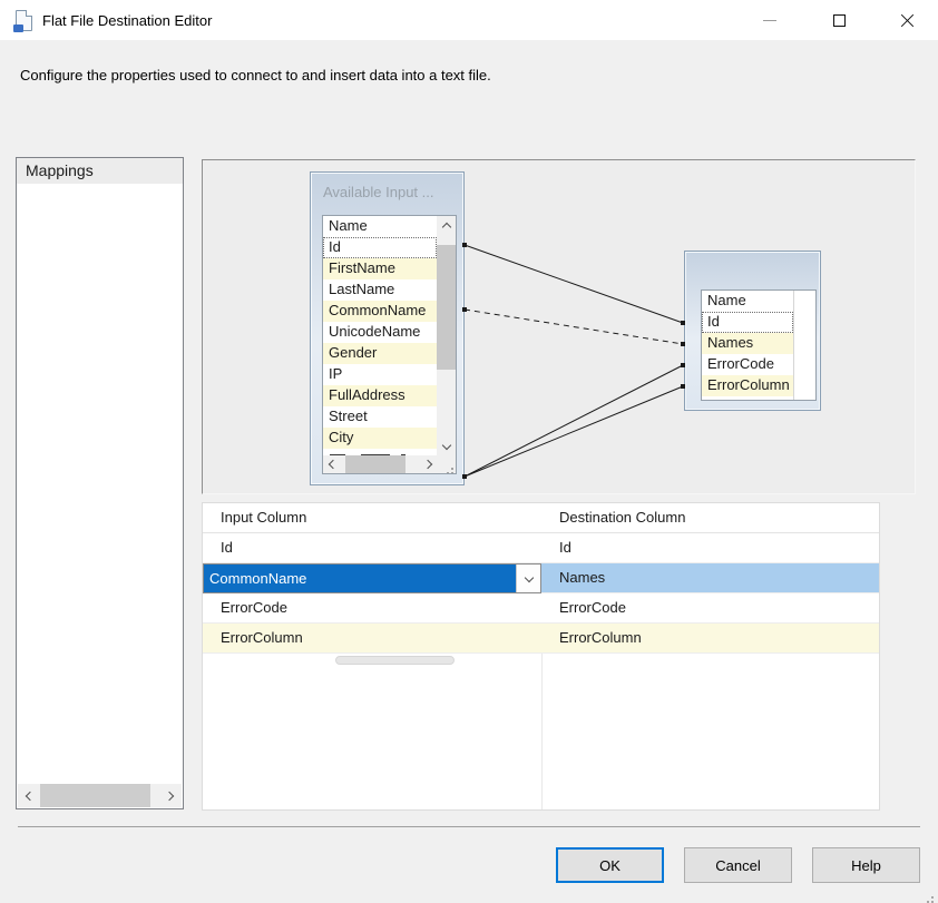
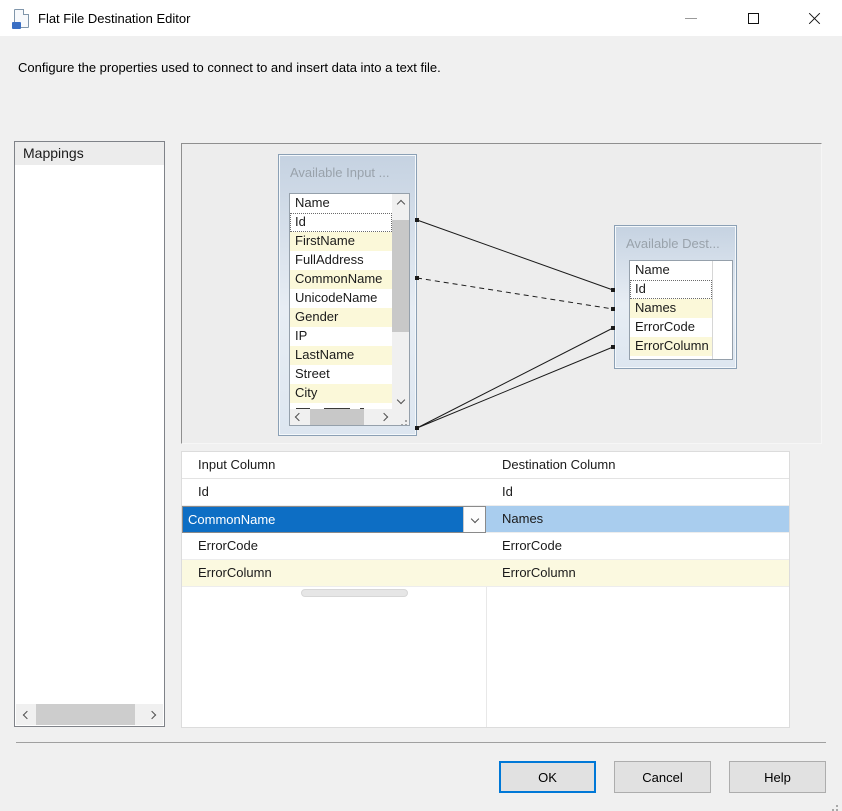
  Flat File Destination Editor
  Configure the properties used to connect to and insert data into a text file.
  Mappings
  Available Input ...
  Name
  Id
  FirstName
- LastName
+ FullAddress
  CommonName
  UnicodeName
  Gender
  IP
- FullAddress
+ LastName
  Street
  City
+ Available Dest...
  Name
  Id
  Names
  ErrorCode
  ErrorColumn
  Input Column
  Destination Column
  Id
  Id
  CommonName
  Names
  ErrorCode
  ErrorCode
  ErrorColumn
  ErrorColumn
  OK
  Cancel
  Help
